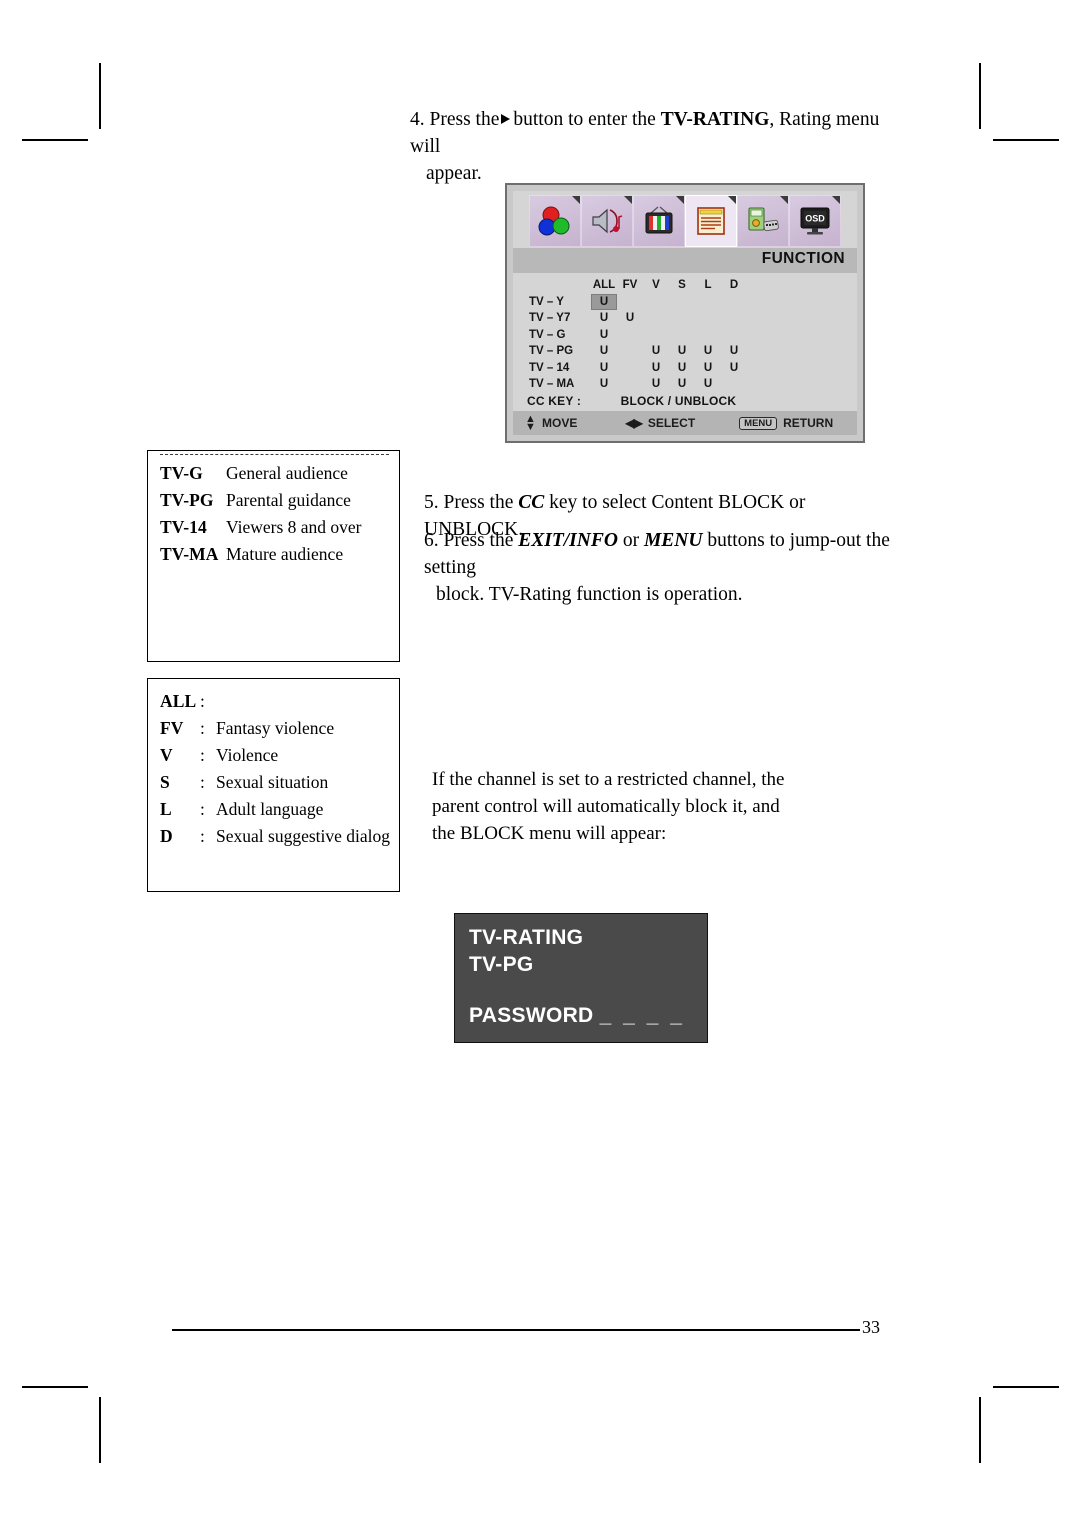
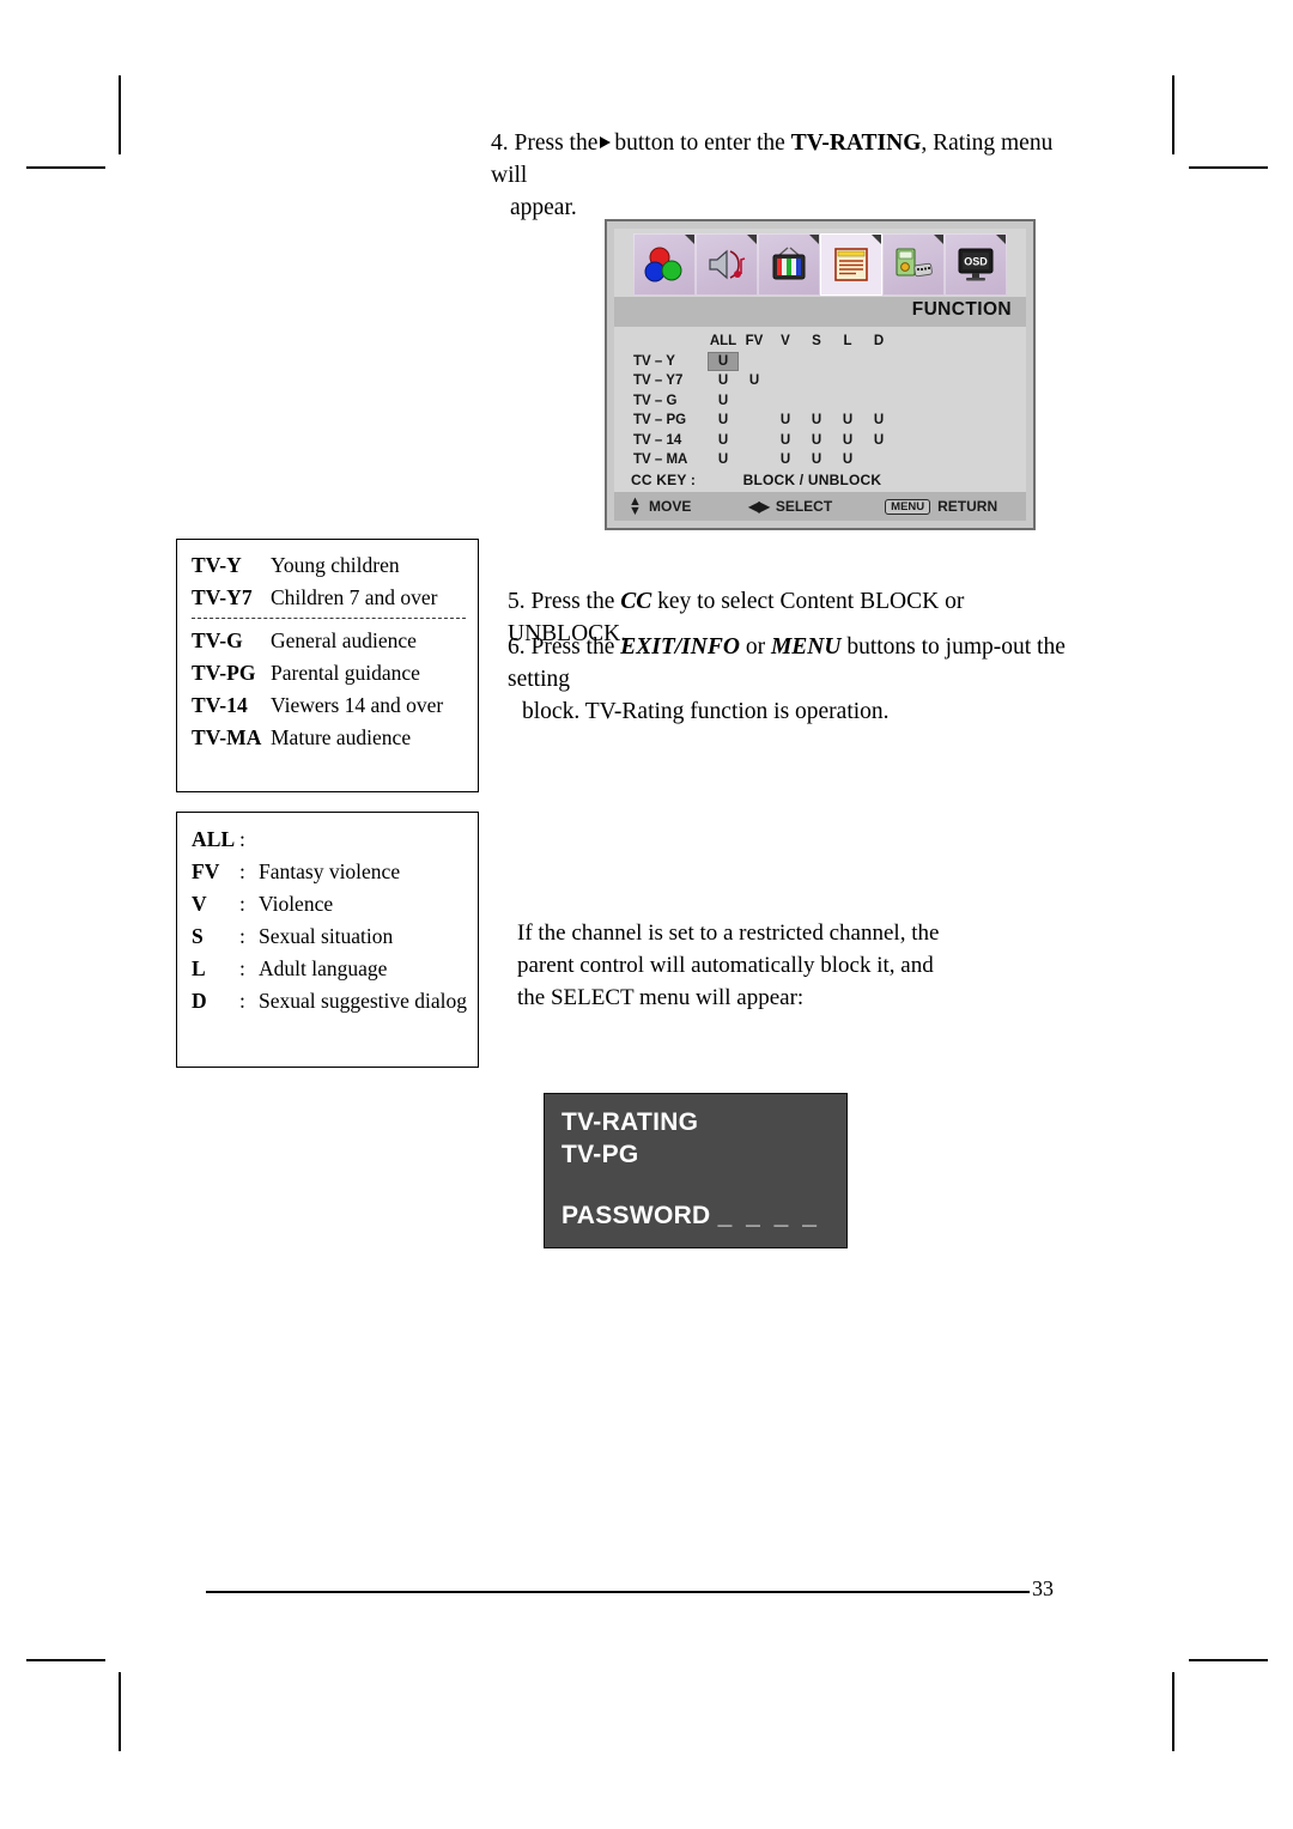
  4. Press the button to enter the TV-RATING, Rating menu will
  appear.
  OSD
  FUNCTION
  	ALL	FV	V	S	L	D
  TV – Y	U
  TV – Y7	U	U
  TV – G	U
  TV – PG	U		U	U	U	U
  TV – 14	U		U	U	U	U
  TV – MA	U		U	U	U
  CC KEY : BLOCK / UNBLOCK
  ▲
  ▼
  MOVE
  ◀▶
  SELECT
  MENU
  RETURN
+ TV-Y
+ Young children
+ TV-Y7
+ Children 7 and over
  TV-G
  General audience
  TV-PG
  Parental guidance
  TV-14
- Viewers 8 and over
+ Viewers 14 and over
  TV-MA
  Mature audience
  ALL
  :
  FV
  :
  Fantasy violence
  V
  :
  Violence
  S
  :
  Sexual situation
  L
  :
  Adult language
  D
  :
  Sexual suggestive dialog
  5. Press the CC key to select Content BLOCK or UNBLOCK.
  6. Press the EXIT/INFO or MENU buttons to jump-out the setting
  block. TV-Rating function is operation.
  If the channel is set to a restricted channel, the
  parent control will automatically block it, and
- the BLOCK menu will appear:
+ the SELECT menu will appear:
  TV-RATING
  TV-PG
  PASSWORD _ _ _ _
  33
